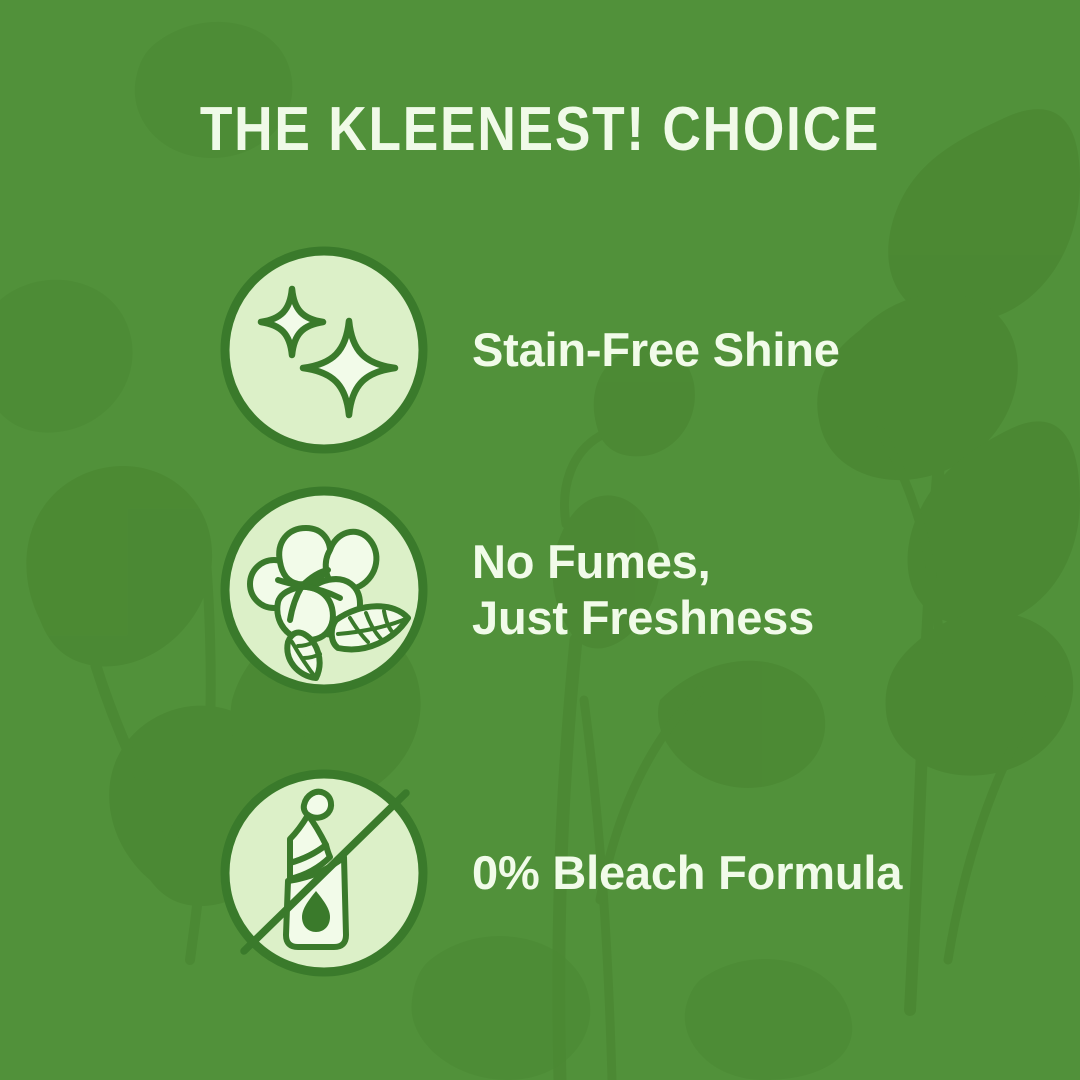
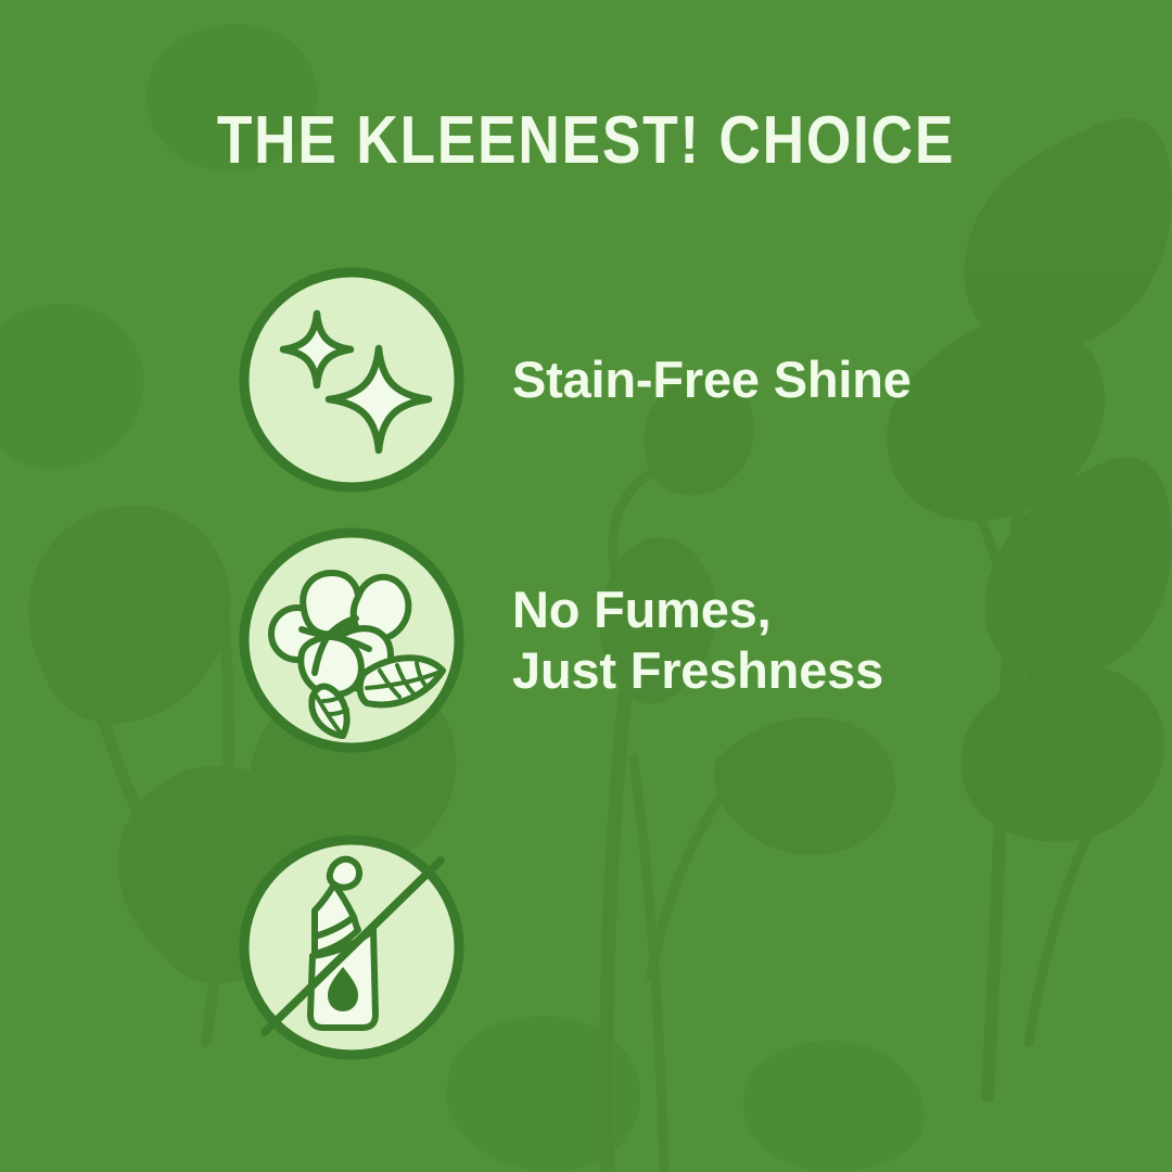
  THE KLEENEST! CHOICE
  Stain-Free Shine
  No Fumes,
  Just Freshness
- 0% Bleach Formula
